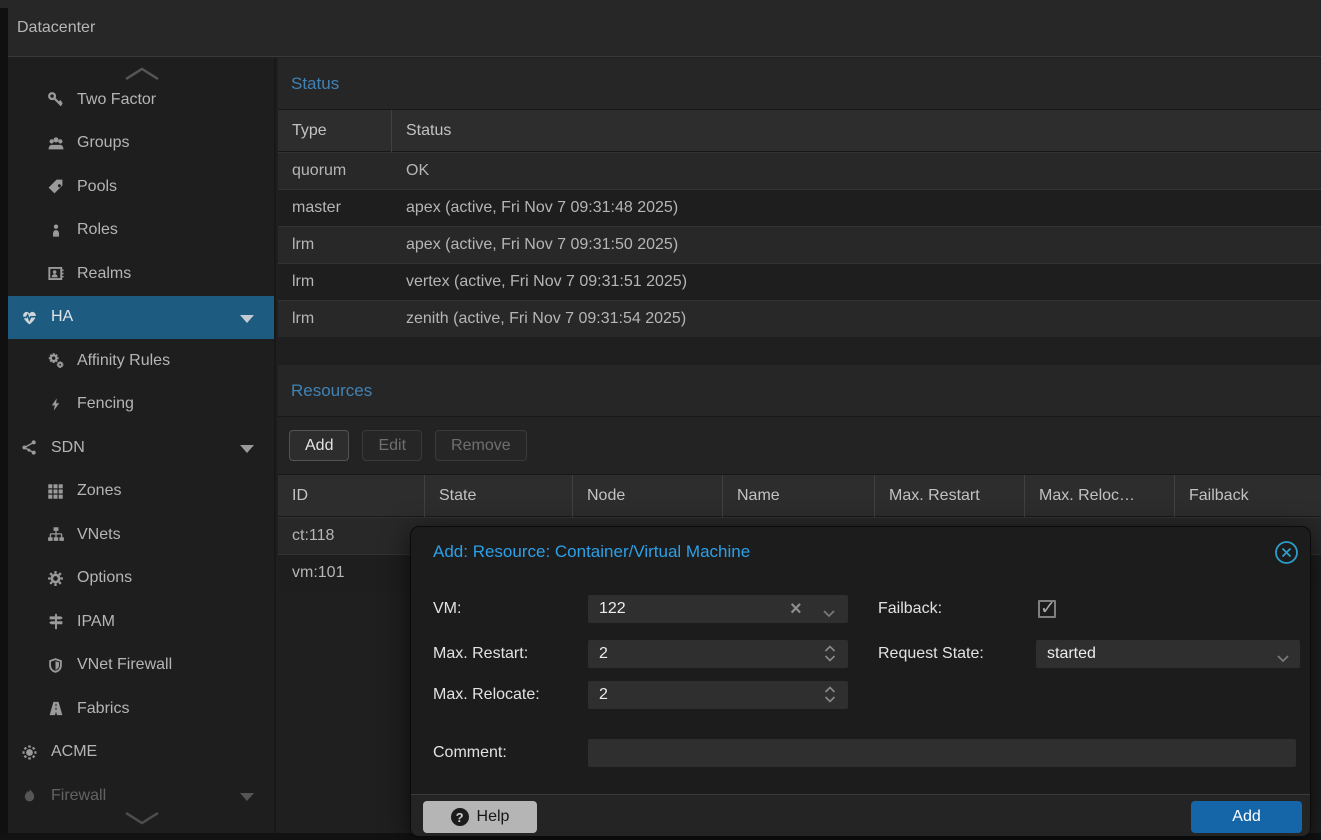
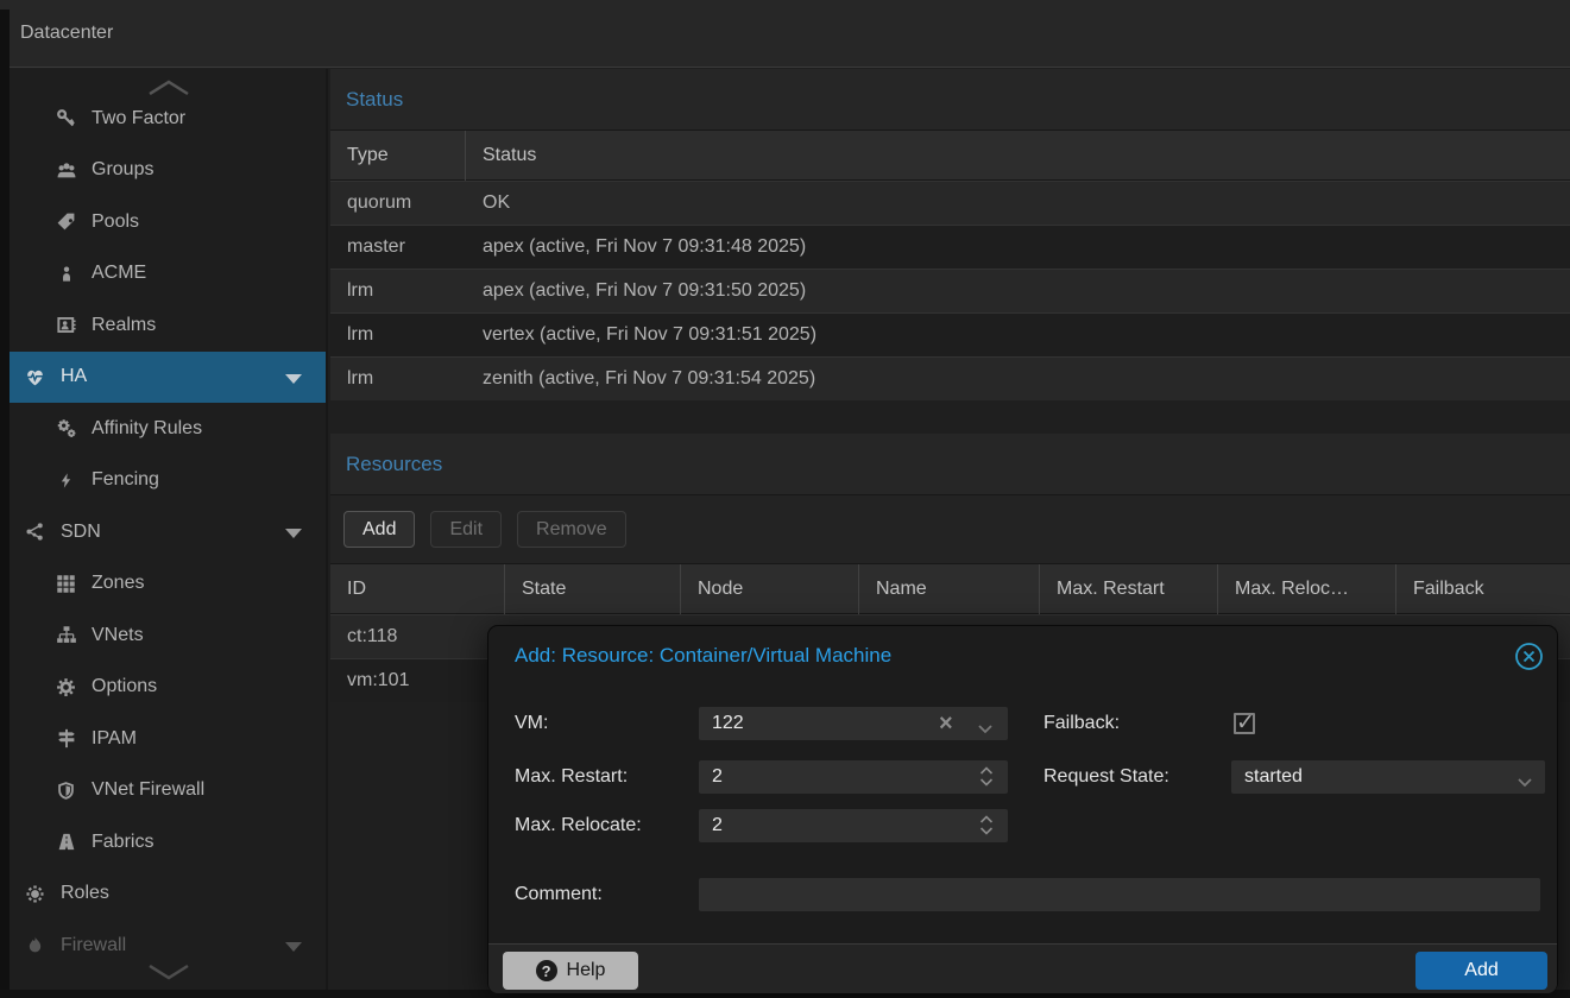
  Datacenter
  Two Factor
  Groups
  Pools
- Roles
+ ACME
  Realms
  HA
  Affinity Rules
  Fencing
  SDN
  Zones
  VNets
  Options
  IPAM
  VNet Firewall
  Fabrics
- ACME
+ Roles
  Firewall
  Status
  Type
  Status
  quorum
  OK
  master
  apex (active, Fri Nov 7 09:31:48 2025)
  lrm
  apex (active, Fri Nov 7 09:31:50 2025)
  lrm
  vertex (active, Fri Nov 7 09:31:51 2025)
  lrm
  zenith (active, Fri Nov 7 09:31:54 2025)
  Resources
  Add
  Edit
  Remove
  ID
  State
  Node
  Name
  Max. Restart
  Max. Reloc…
  Failback
  ct:118
  vm:101
  Add: Resource: Container/Virtual Machine
  VM:
  122
  ×
  Failback:
  ✓
  Max. Restart:
  2
  Request State:
  started
  Max. Relocate:
  2
  Comment:
  ?
  Help
  Add
